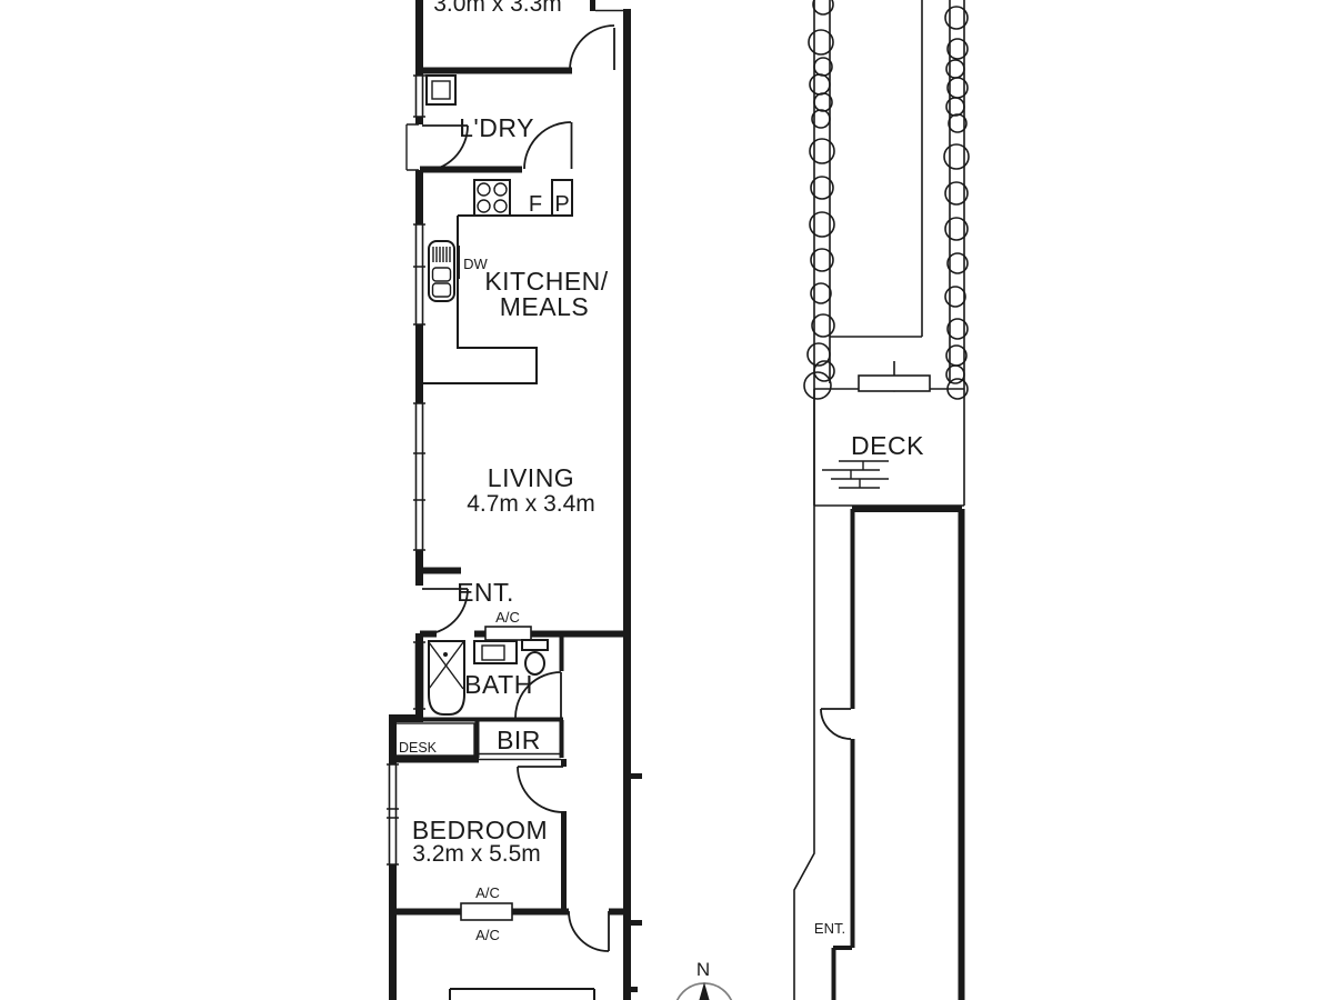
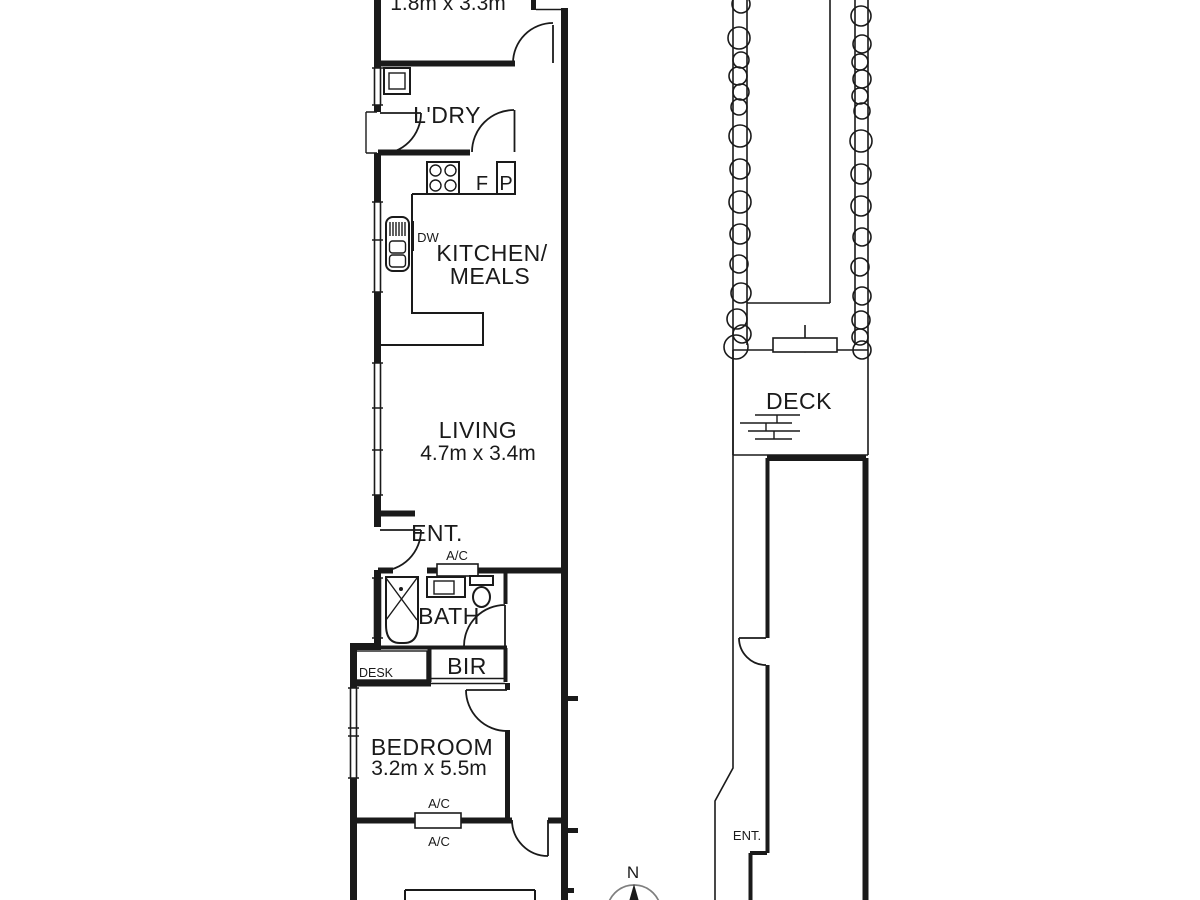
- 3.0m x 3.3m
+ 1.8m x 3.3m
  L'DRY
  F
  P
  DW
  KITCHEN/
  MEALS
  LIVING
  4.7m x 3.4m
  ENT.
  A/C
  BATH
  DESK
  BIR
  BEDROOM
  3.2m x 5.5m
  A/C
  A/C
  DECK
  ENT.
  N
